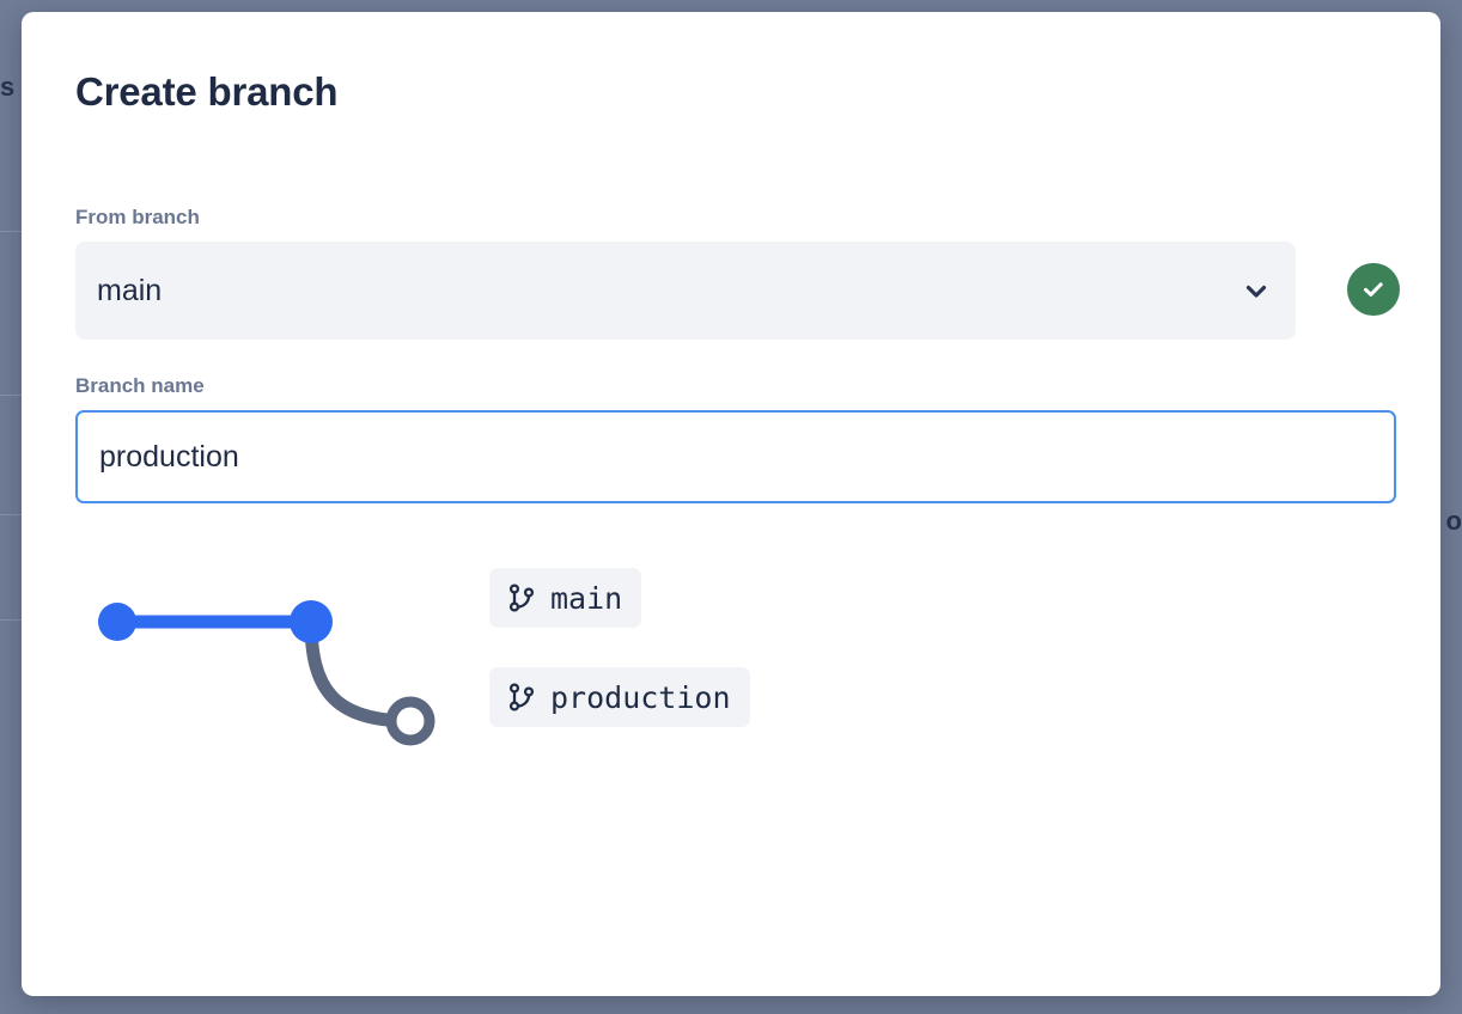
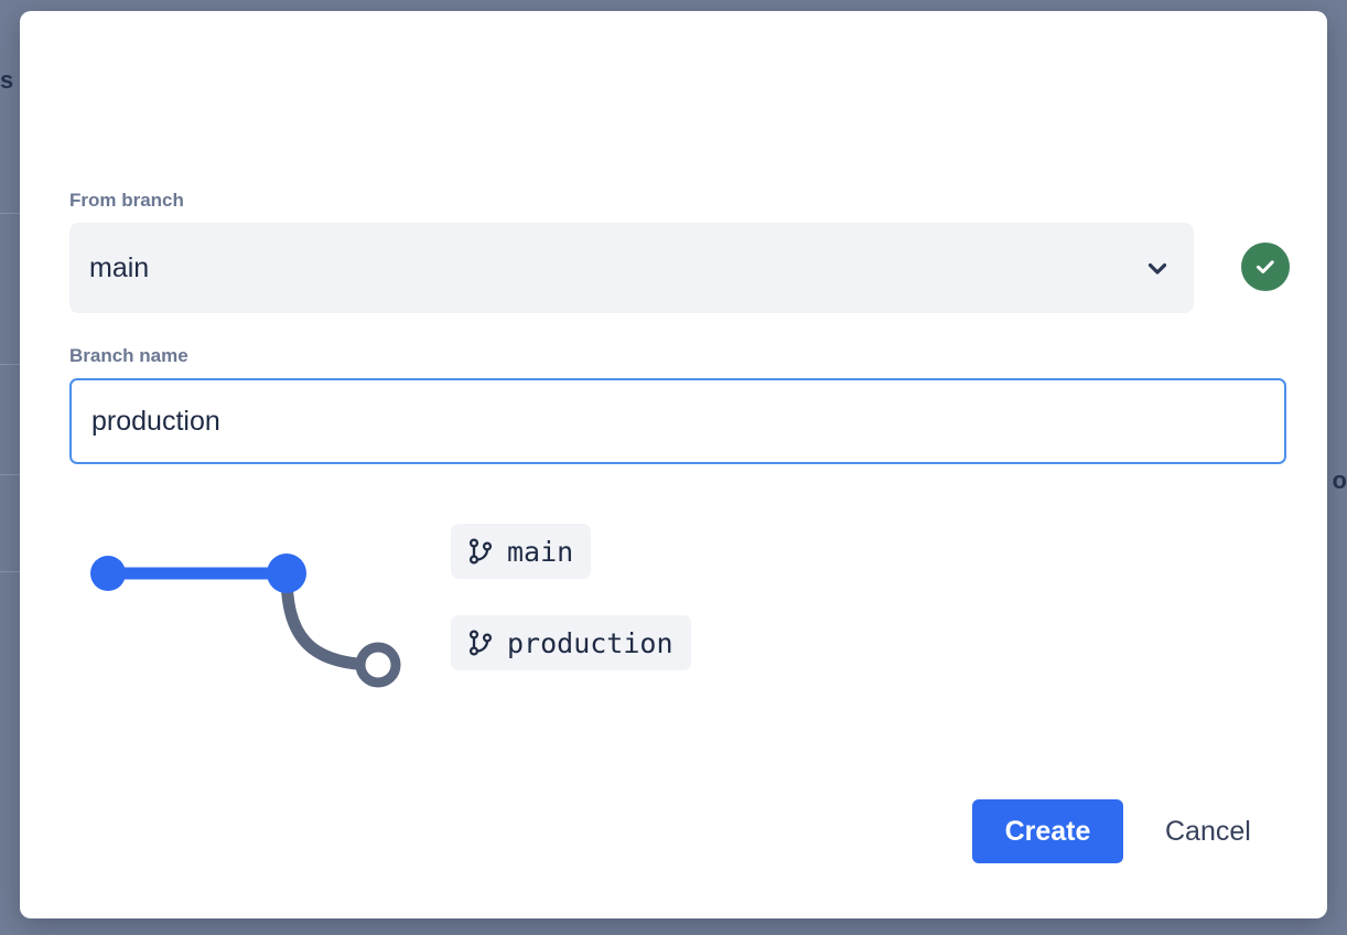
  s
  o
- Create branch
  From branch
  main
  Branch name
  production
  main
  production
+ Create
+ Cancel
